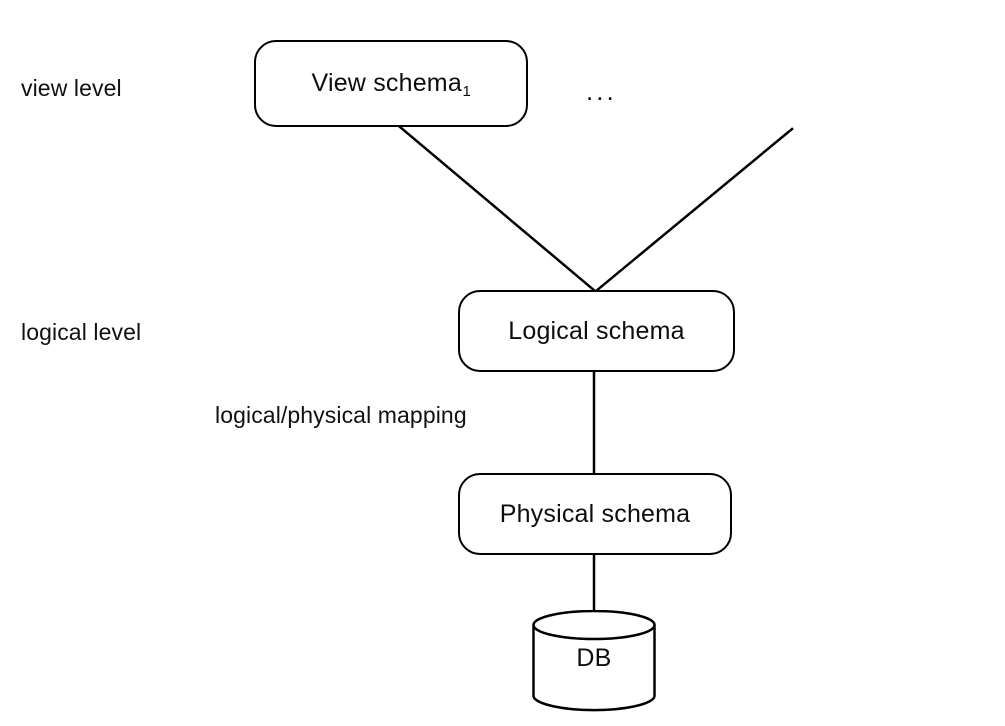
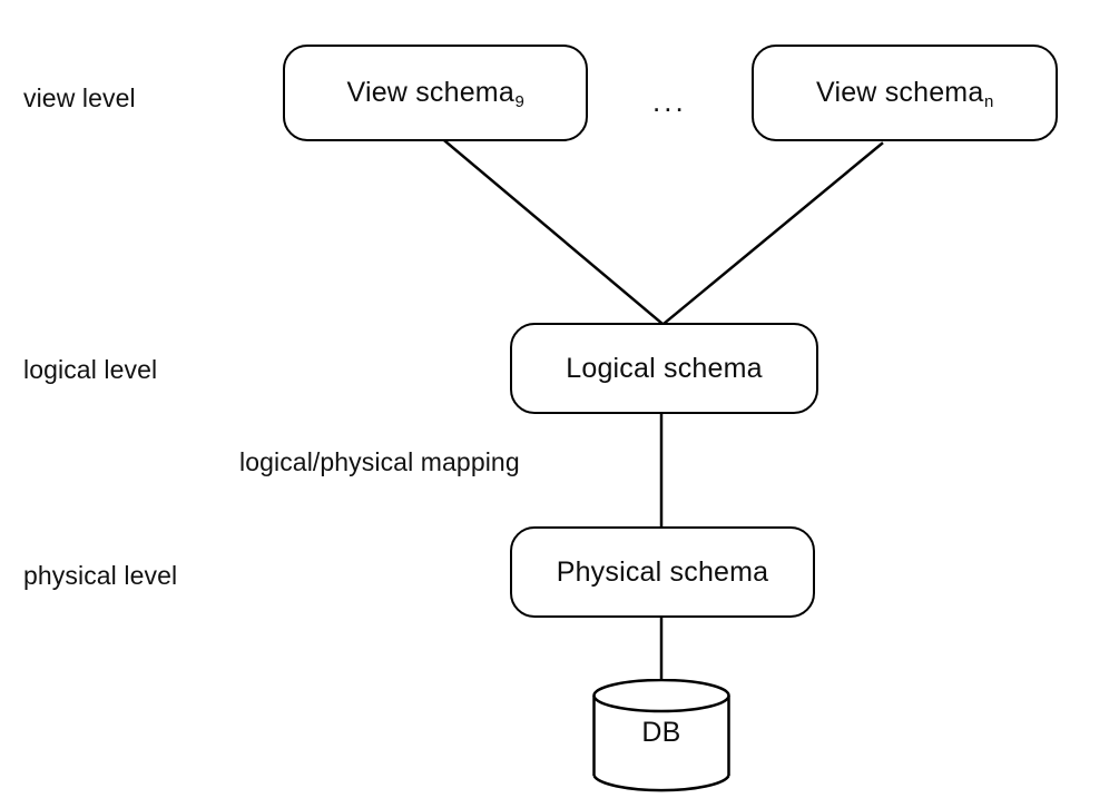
  view level
  logical level
+ physical level
- View schema1
+ View schema9
  ...
+ View scheman
  Logical schema
  logical/physical mapping
  Physical schema
  DB
